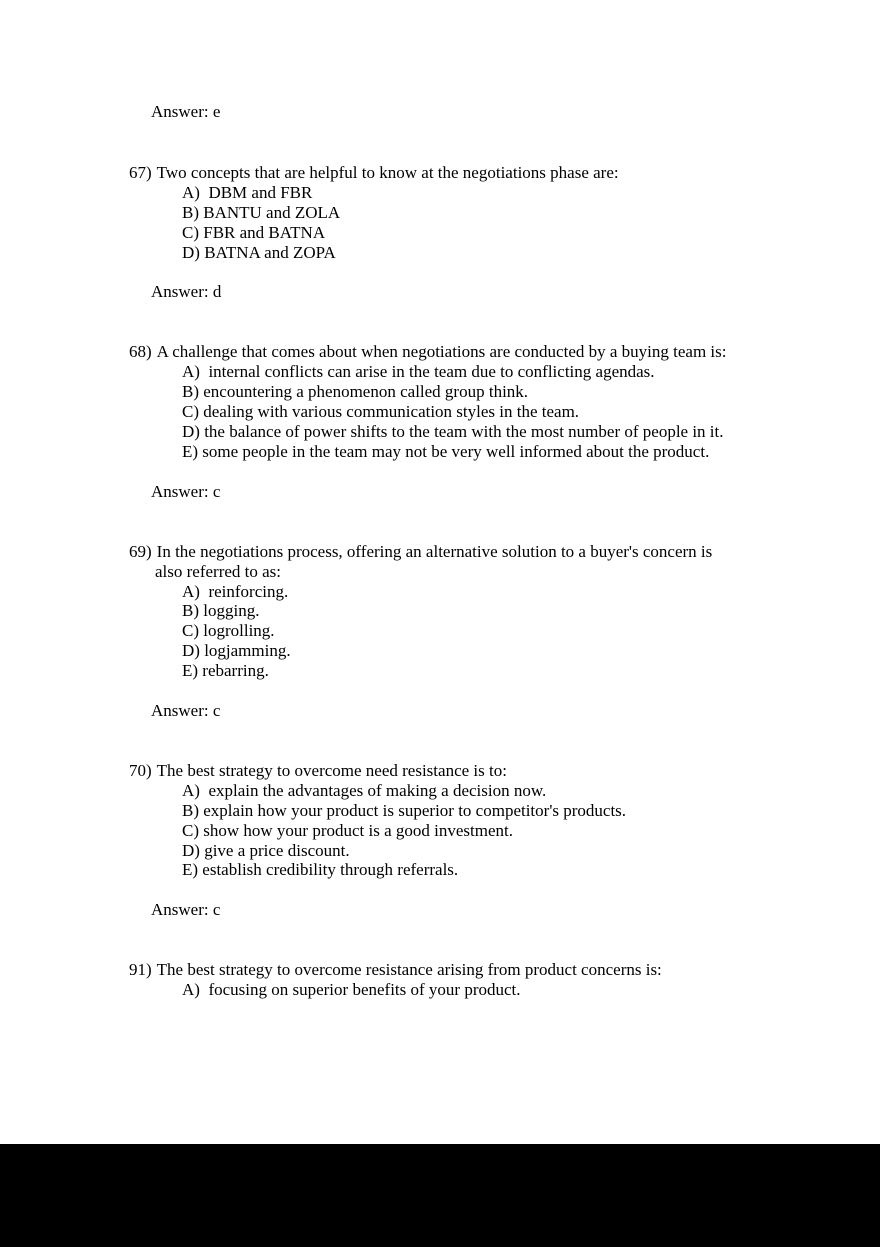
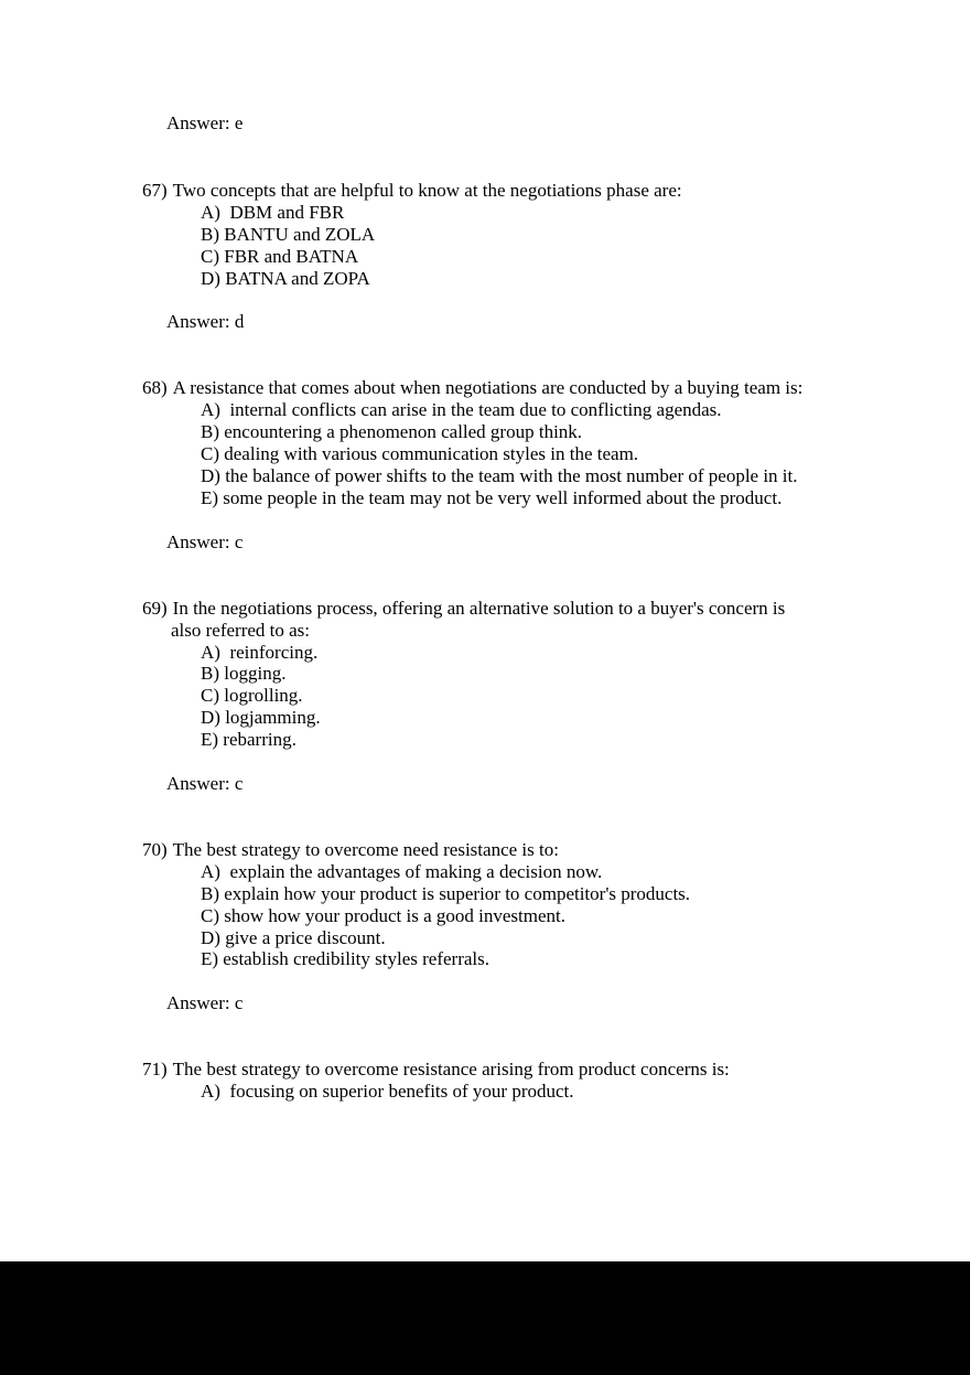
  Answer: e
  67) Two concepts that are helpful to know at the negotiations phase are:
  A) DBM and FBR
  B) BANTU and ZOLA
  C) FBR and BATNA
  D) BATNA and ZOPA
  Answer: d
- 68) A challenge that comes about when negotiations are conducted by a buying team is:
+ 68) A resistance that comes about when negotiations are conducted by a buying team is:
  A) internal conflicts can arise in the team due to conflicting agendas.
  B) encountering a phenomenon called group think.
  C) dealing with various communication styles in the team.
  D) the balance of power shifts to the team with the most number of people in it.
  E) some people in the team may not be very well informed about the product.
  Answer: c
  69) In the negotiations process, offering an alternative solution to a buyer's concern is
  also referred to as:
  A) reinforcing.
  B) logging.
  C) logrolling.
  D) logjamming.
  E) rebarring.
  Answer: c
  70) The best strategy to overcome need resistance is to:
  A) explain the advantages of making a decision now.
  B) explain how your product is superior to competitor's products.
  C) show how your product is a good investment.
  D) give a price discount.
- E) establish credibility through referrals.
+ E) establish credibility styles referrals.
  Answer: c
- 91) The best strategy to overcome resistance arising from product concerns is:
+ 71) The best strategy to overcome resistance arising from product concerns is:
  A) focusing on superior benefits of your product.
